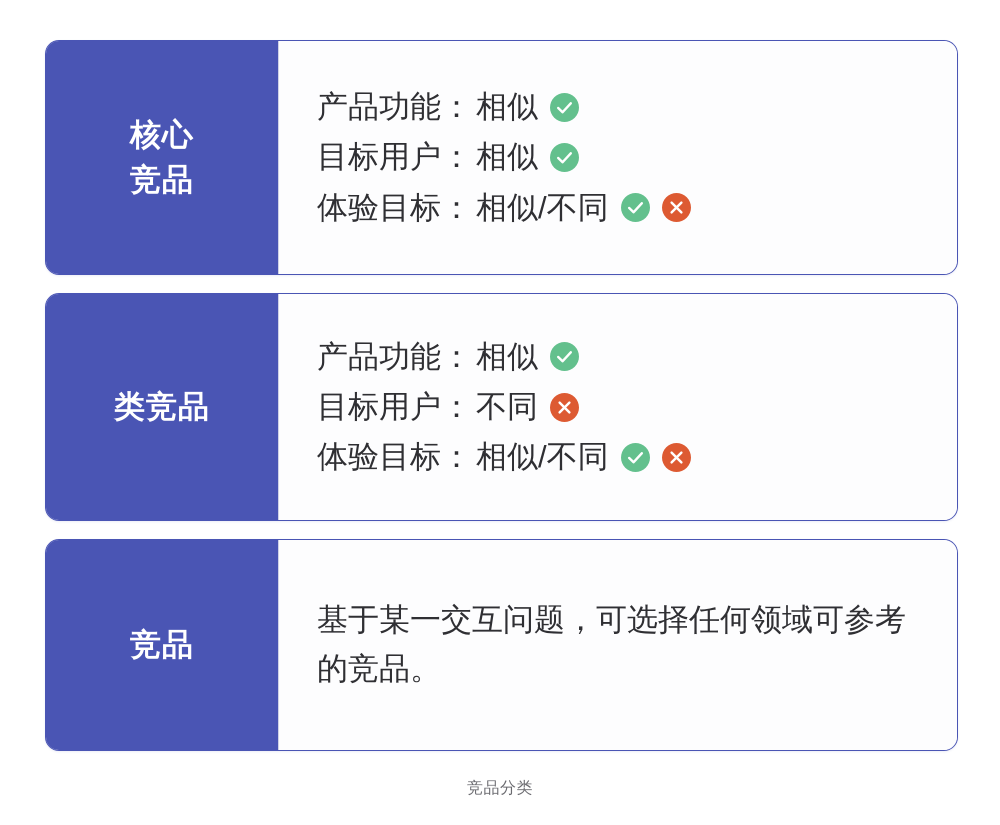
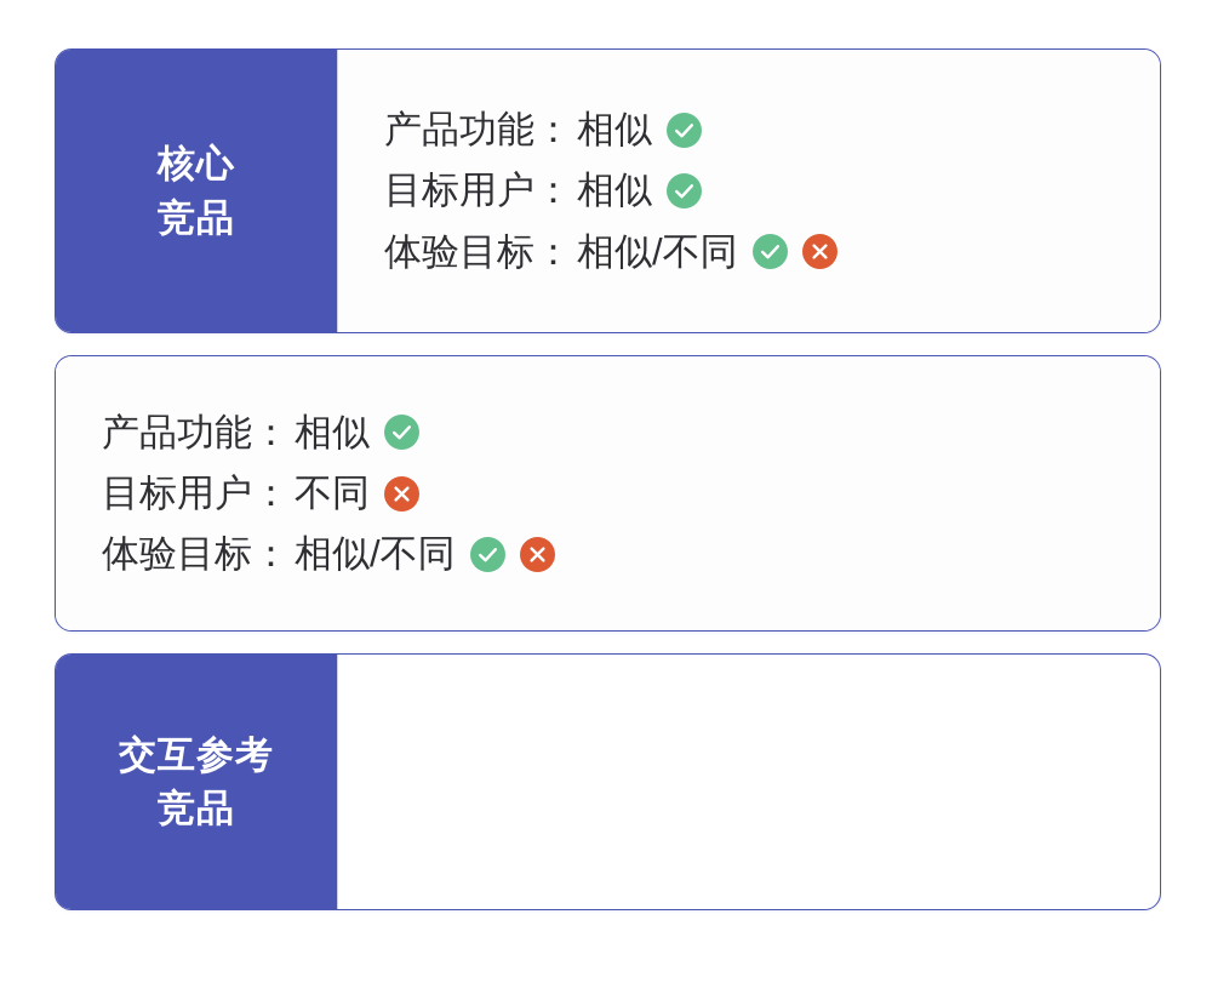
  核心
  竞品
  产品功能：
  相似
  目标用户：
  相似
  体验目标：
  相似/不同
- 类竞品
  产品功能：
  相似
  目标用户：
  不同
  体验目标：
  相似/不同
+ 交互参考
  竞品
- 基于某一交互问题，可选择任何领域可参考的竞品。
- 竞品分类
